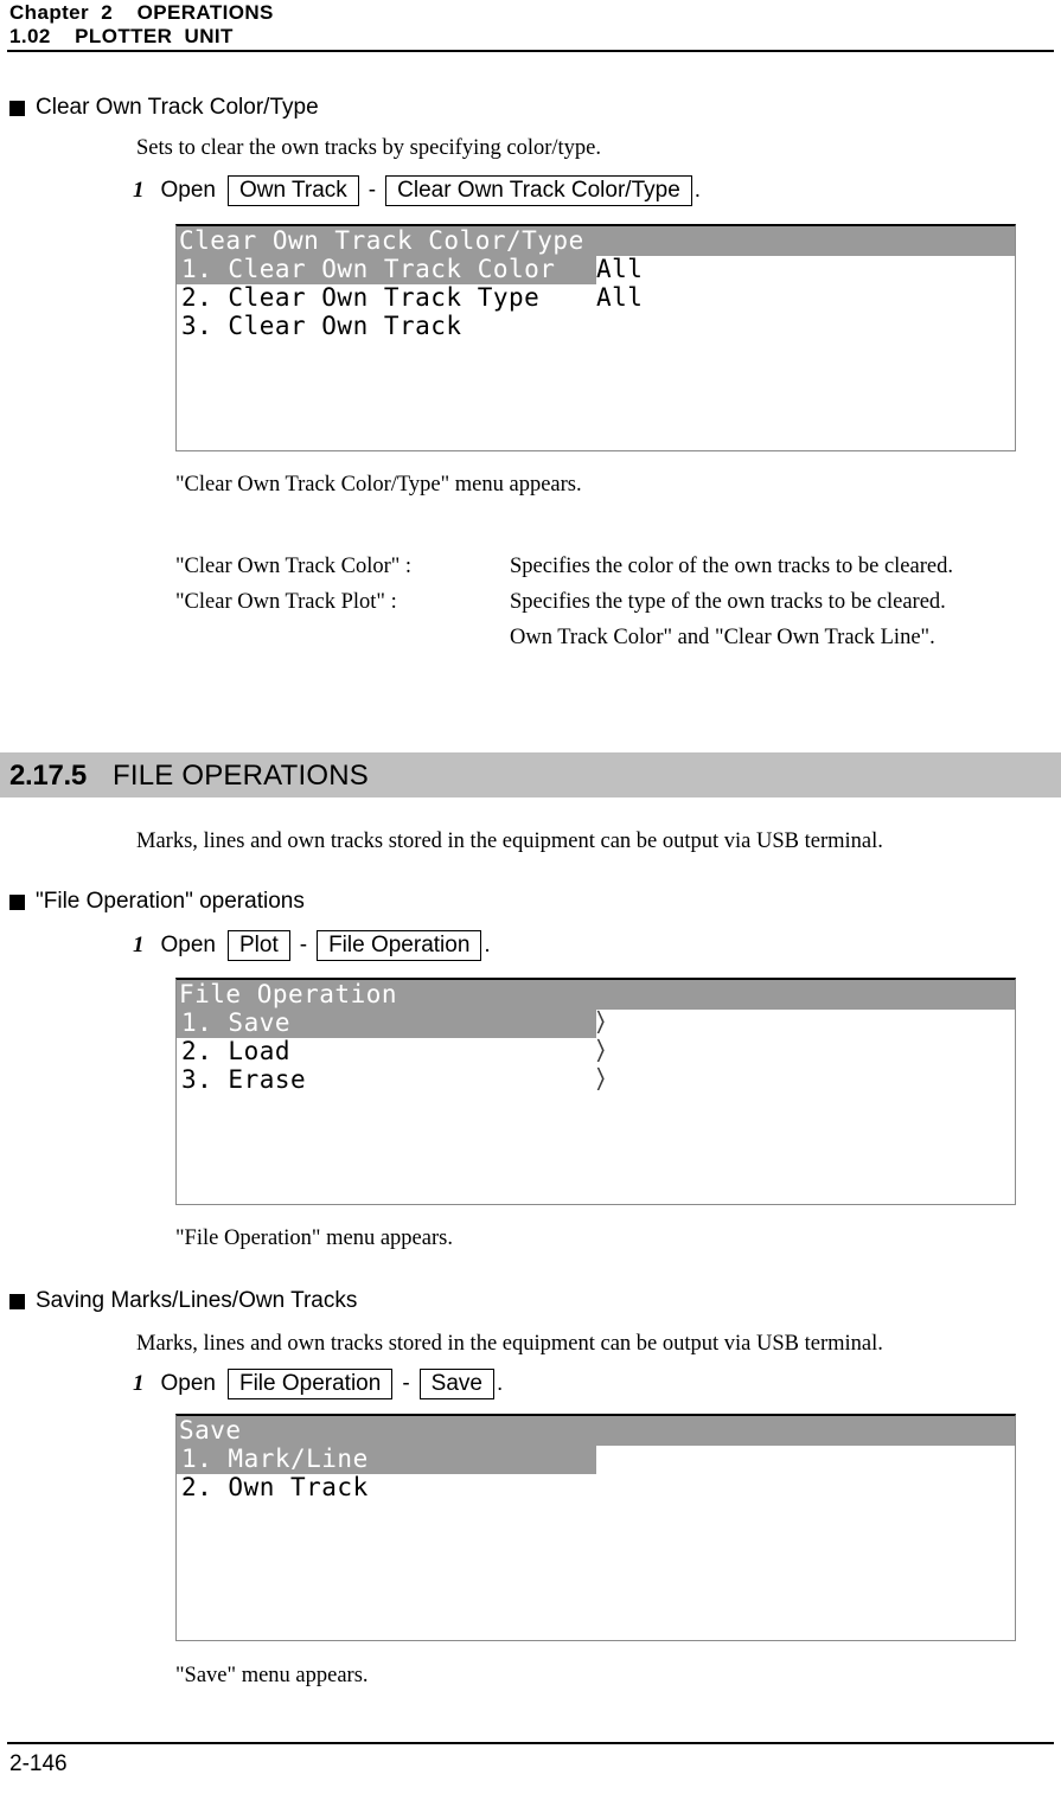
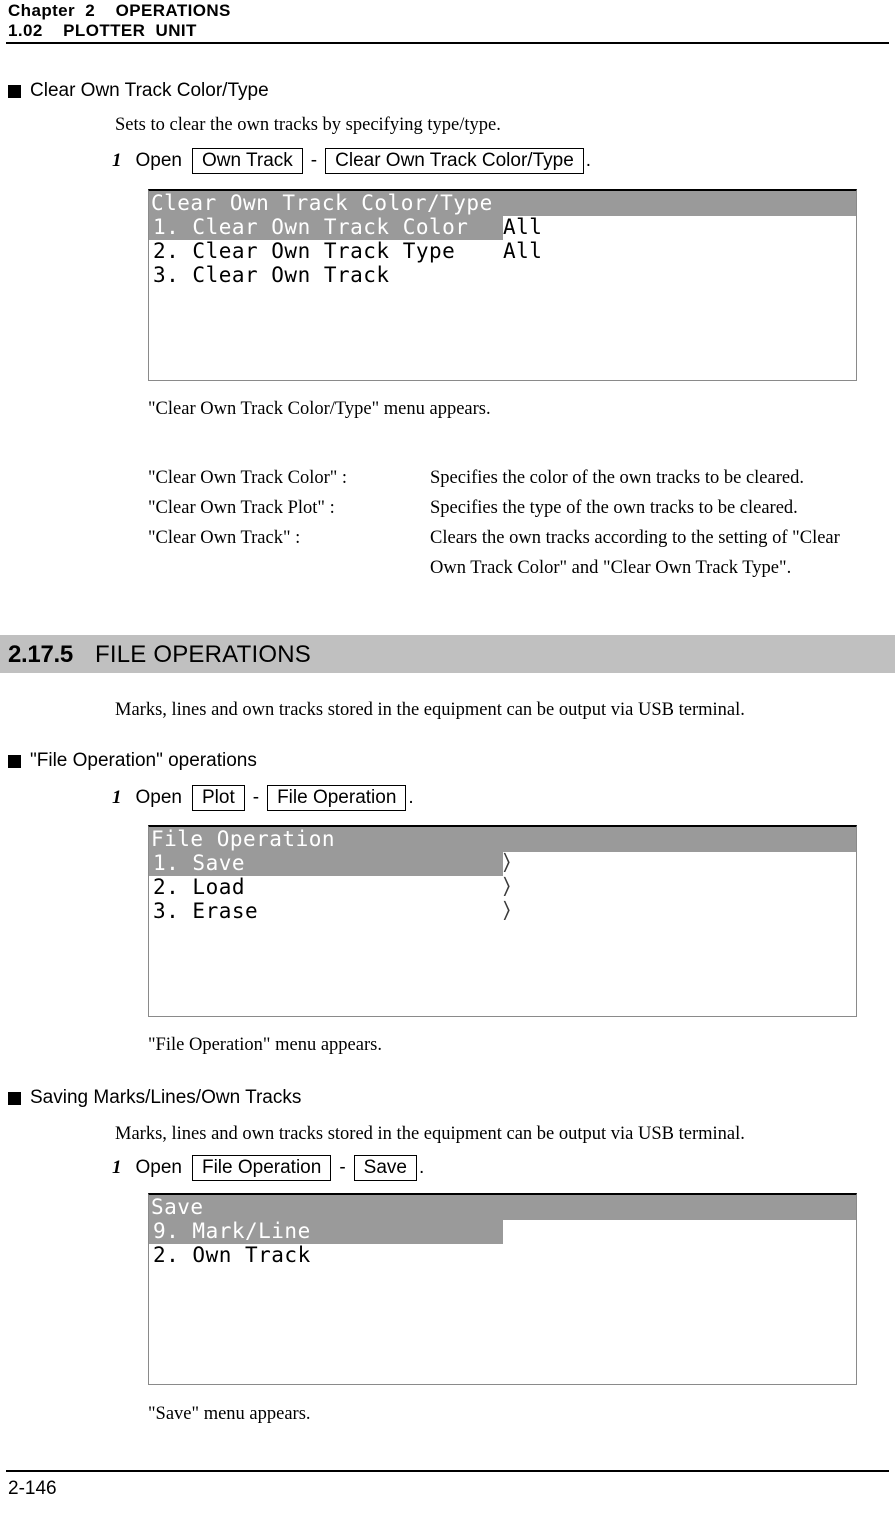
  Chapter 2 OPERATIONS
  1.02 PLOTTER UNIT
  Clear Own Track Color/Type
- Sets to clear the own tracks by specifying color/type.
+ Sets to clear the own tracks by specifying type/type.
  1
  Open
  Own Track
  -
  Clear Own Track Color/Type
  .
  Clear Own Track Color/Type
  1. Clear Own Track Color
  All
  2. Clear Own Track Type
  All
  3. Clear Own Track
  "Clear Own Track Color/Type" menu appears.
  "Clear Own Track Color" :
  Specifies the color of the own tracks to be cleared.
  "Clear Own Track Plot" :
  Specifies the type of the own tracks to be cleared.
+ "Clear Own Track" :
+ Clears the own tracks according to the setting of "Clear
- Own Track Color" and "Clear Own Track Line".
+ Own Track Color" and "Clear Own Track Type".
  2.17.5
  FILE OPERATIONS
  Marks, lines and own tracks stored in the equipment can be output via USB terminal.
  "File Operation" operations
  1
  Open
  Plot
  -
  File Operation
  .
  File Operation
  1. Save
  〉
  2. Load
  〉
  3. Erase
  〉
  "File Operation" menu appears.
  Saving Marks/Lines/Own Tracks
  Marks, lines and own tracks stored in the equipment can be output via USB terminal.
  1
  Open
  File Operation
  -
  Save
  .
  Save
- 1. Mark/Line
+ 9. Mark/Line
  2. Own Track
  "Save" menu appears.
  2-146
